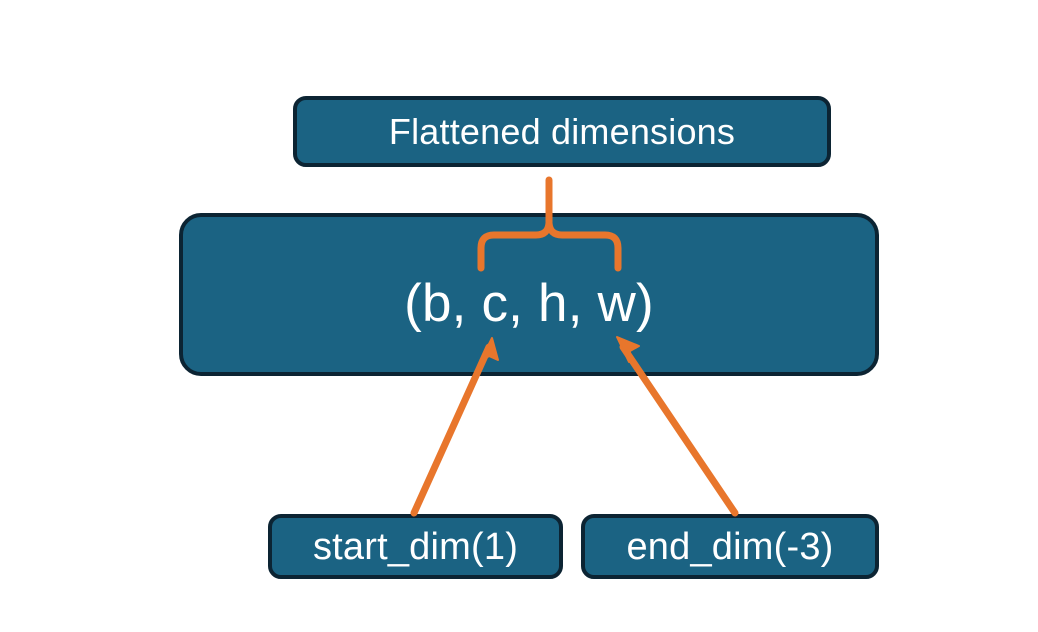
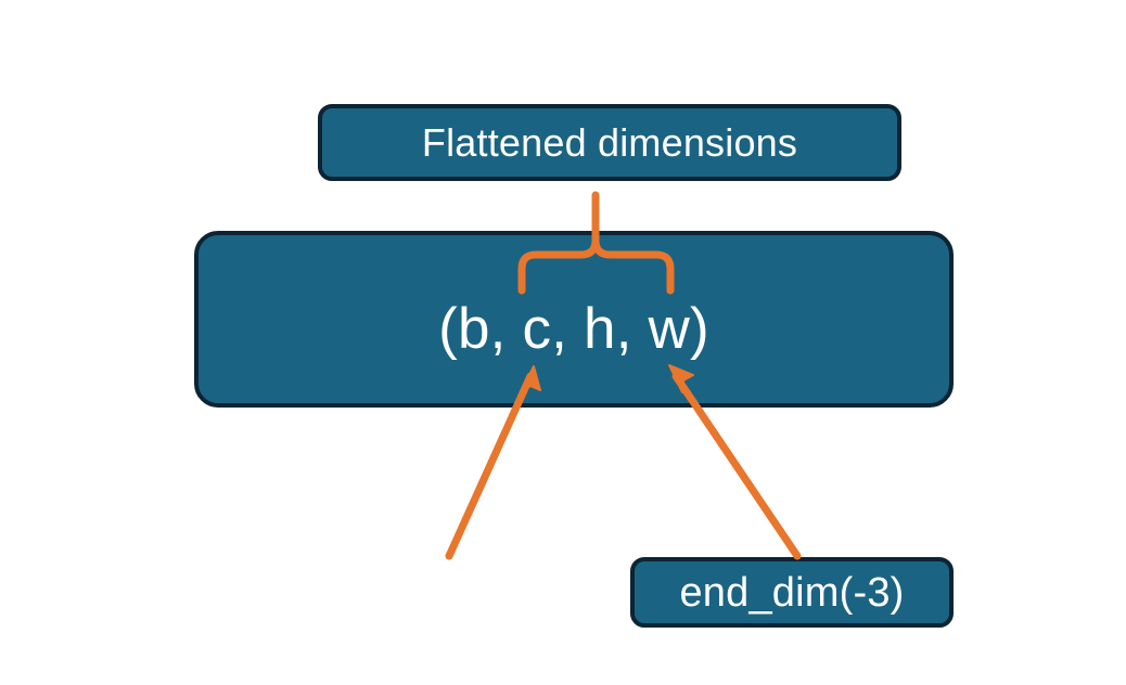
  Flattened dimensions
  (b, c, h, w)
- start_dim(1)
  end_dim(-3)
